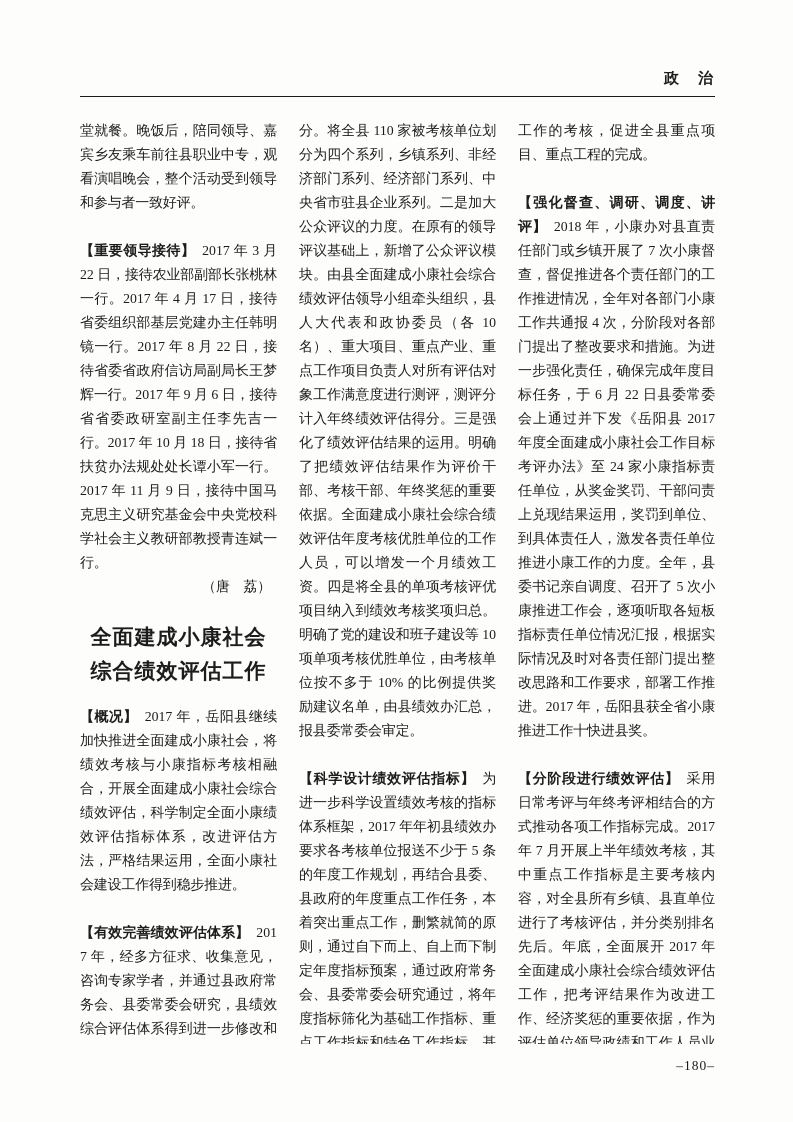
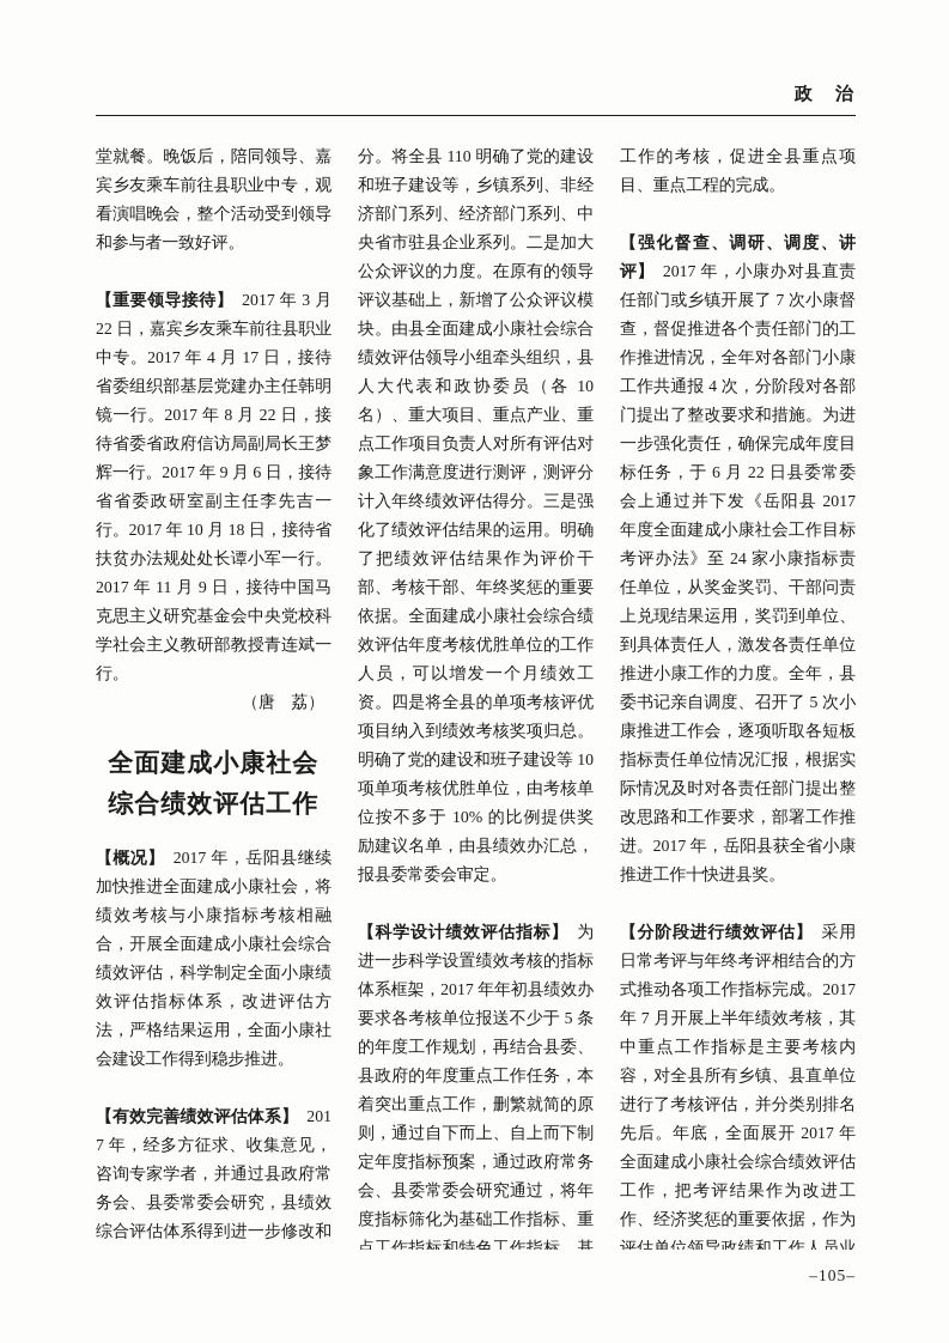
  政 治
  堂就餐。晚饭后，陪同领导、嘉宾乡友乘车前往县职业中专，观看演唱晚会，整个活动受到领导和参与者一致好评。
- 【重要领导接待】 2017 年 3 月 22 日，接待农业部副部长张桃林一行。2017 年 4 月 17 日，接待省委组织部基层党建办主任韩明镜一行。2017 年 8 月 22 日，接待省委省政府信访局副局长王梦辉一行。2017 年 9 月 6 日，接待省省委政研室副主任李先吉一行。2017 年 10 月 18 日，接待省扶贫办法规处处长谭小军一行。2017 年 11 月 9 日，接待中国马克思主义研究基金会中央党校科学社会主义教研部教授青连斌一行。
+ 【重要领导接待】 2017 年 3 月 22 日，嘉宾乡友乘车前往县职业中专。2017 年 4 月 17 日，接待省委组织部基层党建办主任韩明镜一行。2017 年 8 月 22 日，接待省委省政府信访局副局长王梦辉一行。2017 年 9 月 6 日，接待省省委政研室副主任李先吉一行。2017 年 10 月 18 日，接待省扶贫办法规处处长谭小军一行。2017 年 11 月 9 日，接待中国马克思主义研究基金会中央党校科学社会主义教研部教授青连斌一行。
  （唐 荔）
  全面建成小康社会综合绩效评估工作
  【概况】 2017 年，岳阳县继续加快推进全面建成小康社会，将绩效考核与小康指标考核相融合，开展全面建成小康社会综合绩效评估，科学制定全面小康绩效评估指标体系，改进评估方法，严格结果运用，全面小康社会建设工作得到稳步推进。
  【有效完善绩效评估体系】 2017 年，经多方征求、收集意见，咨询专家学者，并通过县政府常务会、县委常委会研究，县绩效综合评估体系得到进一步修改和
- 分。将全县 110 家被考核单位划分为四个系列，乡镇系列、非经济部门系列、经济部门系列、中央省市驻县企业系列。二是加大公众评议的力度。在原有的领导评议基础上，新增了公众评议模块。由县全面建成小康社会综合绩效评估领导小组牵头组织，县人大代表和政协委员（各 10 名）、重大项目、重点产业、重点工作项目负责人对所有评估对象工作满意度进行测评，测评分计入年终绩效评估得分。三是强化了绩效评估结果的运用。明确了把绩效评估结果作为评价干部、考核干部、年终奖惩的重要依据。全面建成小康社会综合绩效评估年度考核优胜单位的工作人员，可以增发一个月绩效工资。四是将全县的单项考核评优项目纳入到绩效考核奖项归总。明确了党的建设和班子建设等 10 项单项考核优胜单位，由考核单位按不多于 10% 的比例提供奖励建议名单，由县绩效办汇总，报县委常委会审定。
+ 分。将全县 110 明确了党的建设和班子建设等，乡镇系列、非经济部门系列、经济部门系列、中央省市驻县企业系列。二是加大公众评议的力度。在原有的领导评议基础上，新增了公众评议模块。由县全面建成小康社会综合绩效评估领导小组牵头组织，县人大代表和政协委员（各 10 名）、重大项目、重点产业、重点工作项目负责人对所有评估对象工作满意度进行测评，测评分计入年终绩效评估得分。三是强化了绩效评估结果的运用。明确了把绩效评估结果作为评价干部、考核干部、年终奖惩的重要依据。全面建成小康社会综合绩效评估年度考核优胜单位的工作人员，可以增发一个月绩效工资。四是将全县的单项考核评优项目纳入到绩效考核奖项归总。明确了党的建设和班子建设等 10 项单项考核优胜单位，由考核单位按不多于 10% 的比例提供奖励建议名单，由县绩效办汇总，报县委常委会审定。
  【科学设计绩效评估指标】 为进一步科学设置绩效考核的指标体系框架，2017 年年初县绩效办要求各考核单位报送不少于 5 条的年度工作规划，再结合县委、县政府的年度重点工作任务，本着突出重点工作，删繁就简的原则，通过自下而上、自上而下制定年度指标预案，通过政府常务会、县委常委会研究通过，将年度指标筛化为基础工作指标、重点工作指标和特色工作指标，基
  工作的考核，促进全县重点项目、重点工程的完成。
- 【强化督查、调研、调度、讲评】 2018 年，小康办对县直责任部门或乡镇开展了 7 次小康督查，督促推进各个责任部门的工作推进情况，全年对各部门小康工作共通报 4 次，分阶段对各部门提出了整改要求和措施。为进一步强化责任，确保完成年度目标任务，于 6 月 22 日县委常委会上通过并下发《岳阳县 2017 年度全面建成小康社会工作目标考评办法》至 24 家小康指标责任单位，从奖金奖罚、干部问责上兑现结果运用，奖罚到单位、到具体责任人，激发各责任单位推进小康工作的力度。全年，县委书记亲自调度、召开了 5 次小康推进工作会，逐项听取各短板指标责任单位情况汇报，根据实际情况及时对各责任部门提出整改思路和工作要求，部署工作推进。2017 年，岳阳县获全省小康推进工作十快进县奖。
+ 【强化督查、调研、调度、讲评】 2017 年，小康办对县直责任部门或乡镇开展了 7 次小康督查，督促推进各个责任部门的工作推进情况，全年对各部门小康工作共通报 4 次，分阶段对各部门提出了整改要求和措施。为进一步强化责任，确保完成年度目标任务，于 6 月 22 日县委常委会上通过并下发《岳阳县 2017 年度全面建成小康社会工作目标考评办法》至 24 家小康指标责任单位，从奖金奖罚、干部问责上兑现结果运用，奖罚到单位、到具体责任人，激发各责任单位推进小康工作的力度。全年，县委书记亲自调度、召开了 5 次小康推进工作会，逐项听取各短板指标责任单位情况汇报，根据实际情况及时对各责任部门提出整改思路和工作要求，部署工作推进。2017 年，岳阳县获全省小康推进工作十快进县奖。
  【分阶段进行绩效评估】 采用日常考评与年终考评相结合的方式推动各项工作指标完成。2017 年 7 月开展上半年绩效考核，其中重点工作指标是主要考核内容，对全县所有乡镇、县直单位进行了考核评估，并分类别排名先后。年底，全面展开 2017 年全面建成小康社会综合绩效评估工作，把考评结果作为改进工作、经济奖惩的重要依据，作为评估单位领导政绩和工作人员业
- –180–
+ –105–
